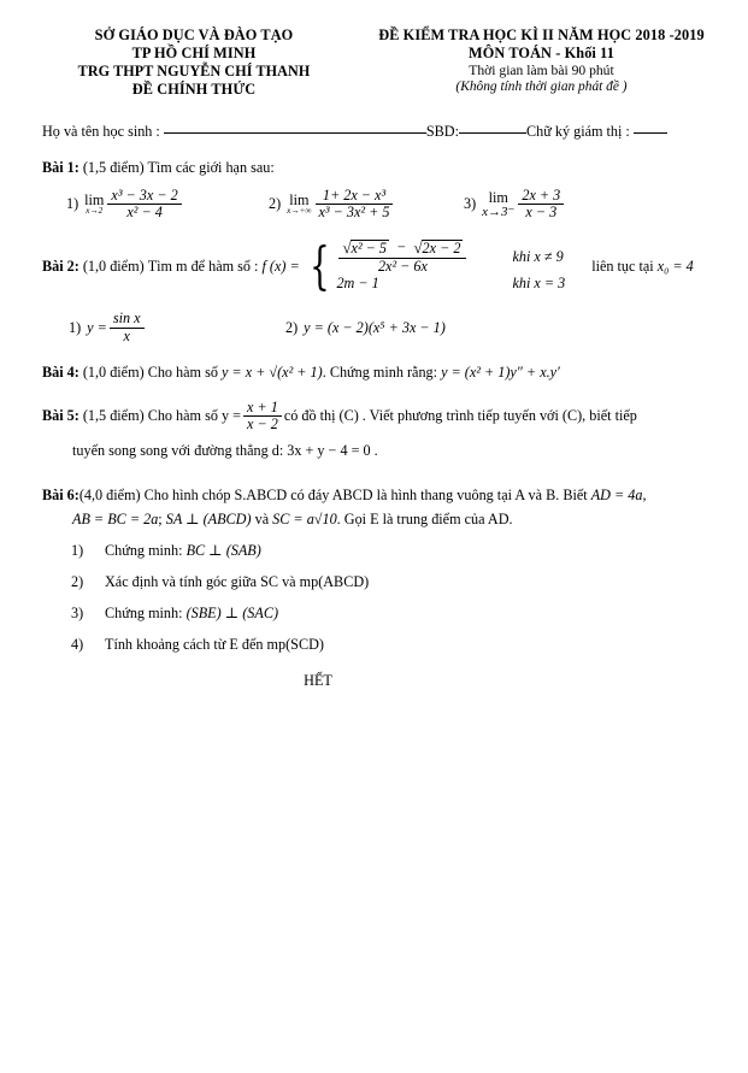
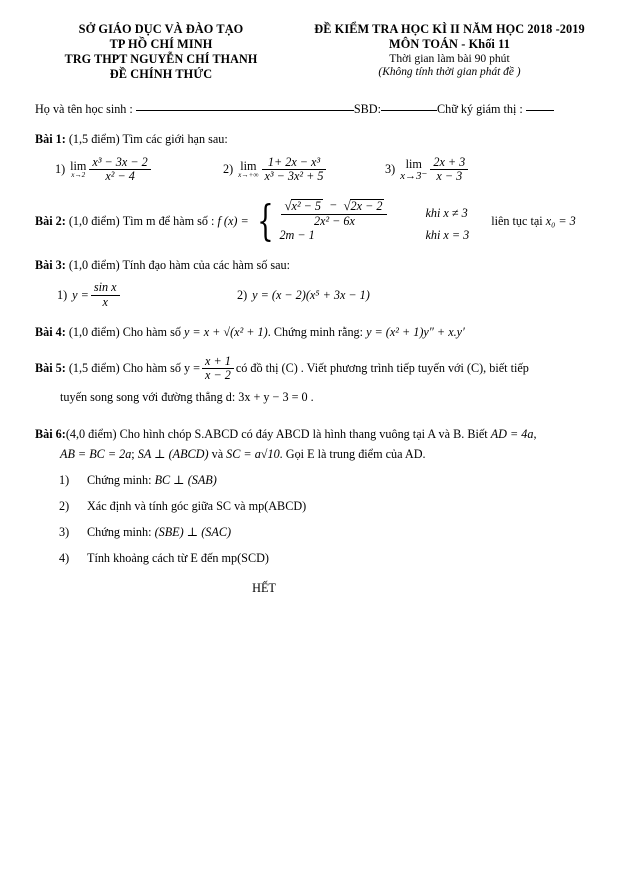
  SỞ GIÁO DỤC VÀ ĐÀO TẠO
  TP HỒ CHÍ MINH
  TRG THPT NGUYỄN CHÍ THANH
  ĐỀ CHÍNH THỨC
  ĐỀ KIỂM TRA HỌC KÌ II NĂM HỌC 2018 -2019
  MÔN TOÁN - Khối 11
  Thời gian làm bài 90 phút
  (Không tính thời gian phát đề )
  Họ và tên học sinh : SBD: Chữ ký giám thị :
  Bài 1: (1,5 điểm) Tìm các giới hạn sau:
  1)
  lim
  x→2
  x³ − 3x − 2
  x² − 4
  2)
  lim
  x→+∞
  1+ 2x − x³
  x³ − 3x² + 5
  3)
  lim
  x→3⁻
  2x + 3
  x − 3
  Bài 2:
  (1,0 điểm)
  Tìm m để hàm số :
  f (x) =
  {
  √x² − 5 − √2x − 2
  2x² − 6x
- khi x ≠ 9
+ khi x ≠ 3
  2m − 1
  khi x = 3
  liên tục tại
- x₀ = 4
+ x₀ = 3
+ Bài 3: (1,0 điểm) Tính đạo hàm của các hàm số sau:
  1)
  y =
  sin x
  x
  2)
  y = (x − 2)(x⁵ + 3x − 1)
  Bài 4: (1,0 điểm) Cho hàm số y = x + √(x² + 1). Chứng minh rằng: y = (x² + 1)y″ + x.y′
  Bài 5:
  (1,5 điểm)
  Cho hàm số y =
  x + 1
  x − 2
  có đồ thị (C) . Viết phương trình tiếp tuyến với (C), biết tiếp
- tuyến song song với đường thẳng d: 3x + y − 4 = 0 .
+ tuyến song song với đường thẳng d: 3x + y − 3 = 0 .
  Bài 6:(4,0 điểm) Cho hình chóp S.ABCD có đáy ABCD là hình thang vuông tại A và B. Biết AD = 4a,
  AB = BC = 2a; SA ⊥ (ABCD) và SC = a√10. Gọi E là trung điểm của AD.
  1)
  Chứng minh: BC ⊥ (SAB)
  2)
  Xác định và tính góc giữa SC và mp(ABCD)
  3)
  Chứng minh: (SBE) ⊥ (SAC)
  4)
  Tính khoảng cách từ E đến mp(SCD)
  HẾT
